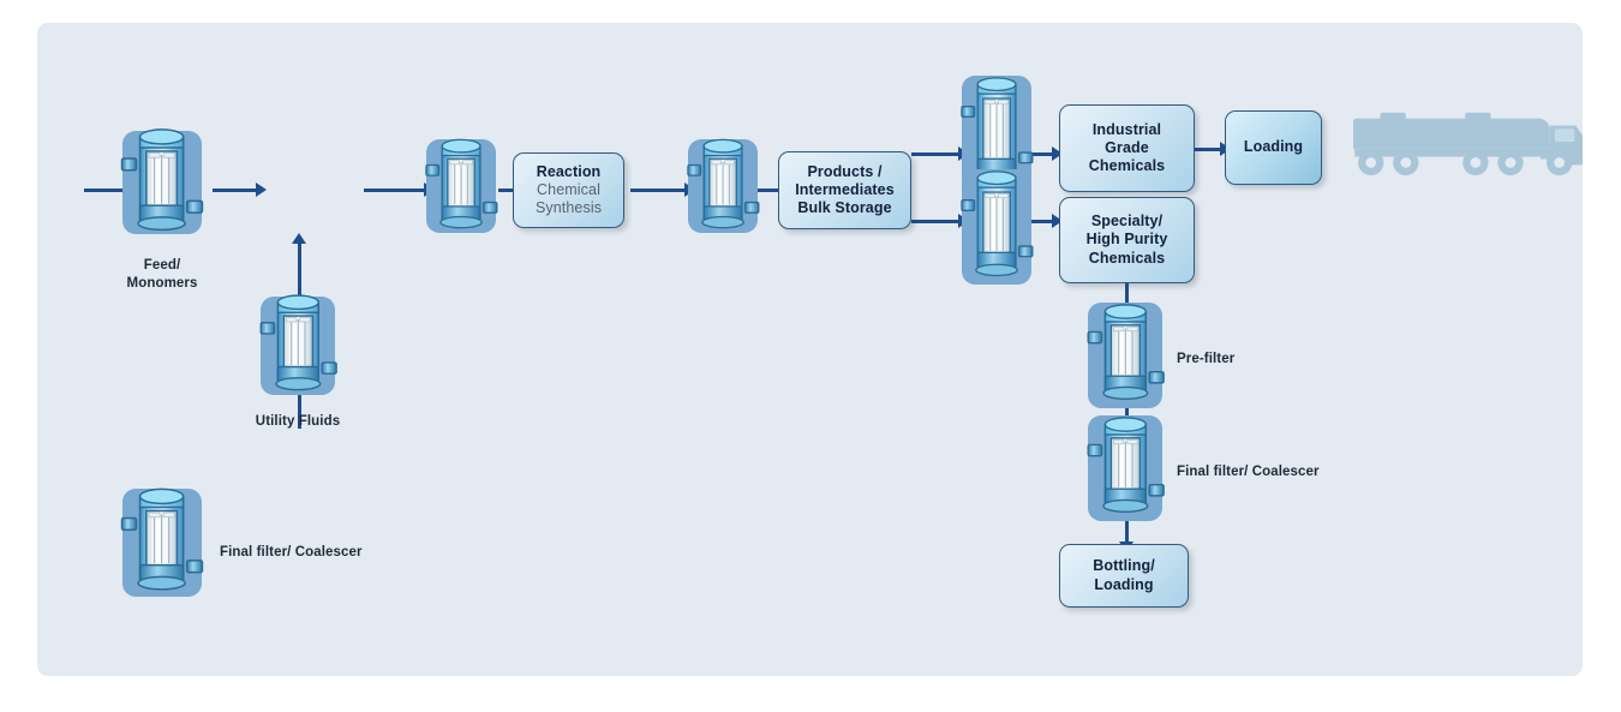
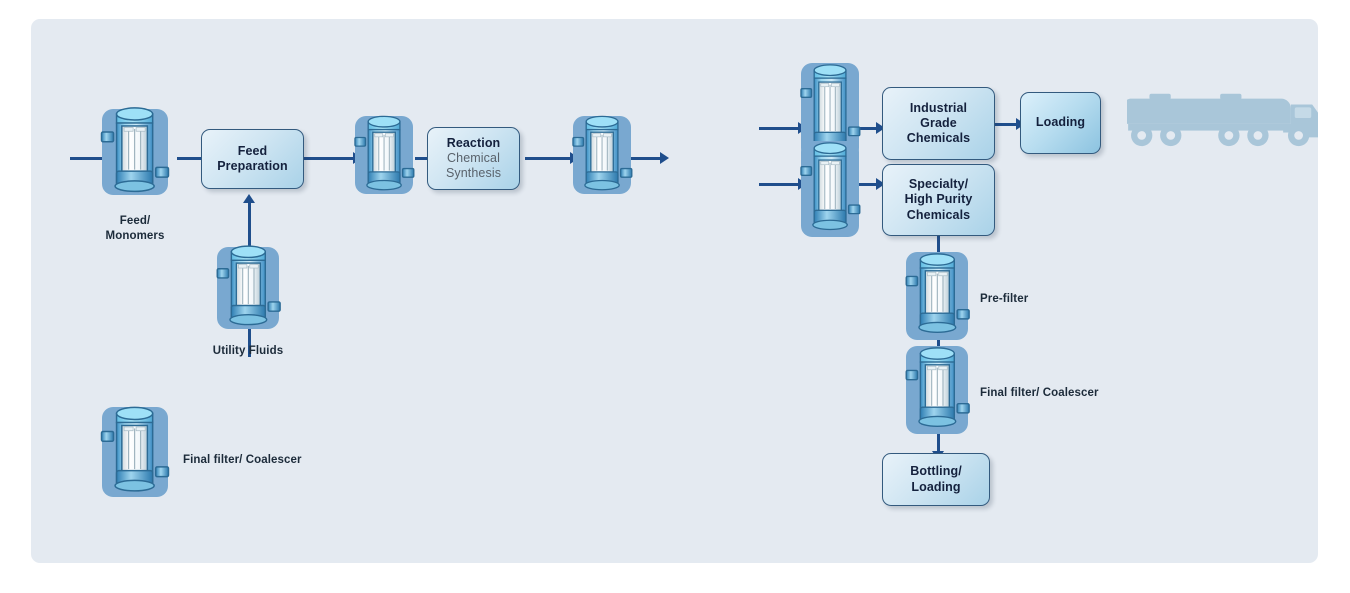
+ Feed
+ Preparation
  Reaction
  Chemical
  Synthesis
- Products /
- Intermediates
- Bulk Storage
  Industrial
  Grade
  Chemicals
  Loading
  Specialty/
  High Purity
  Chemicals
  Bottling/
  Loading
  Feed/
  Monomers
  Utility Fluids
  Pre-filter
  Final filter/ Coalescer
  Final filter/ Coalescer
